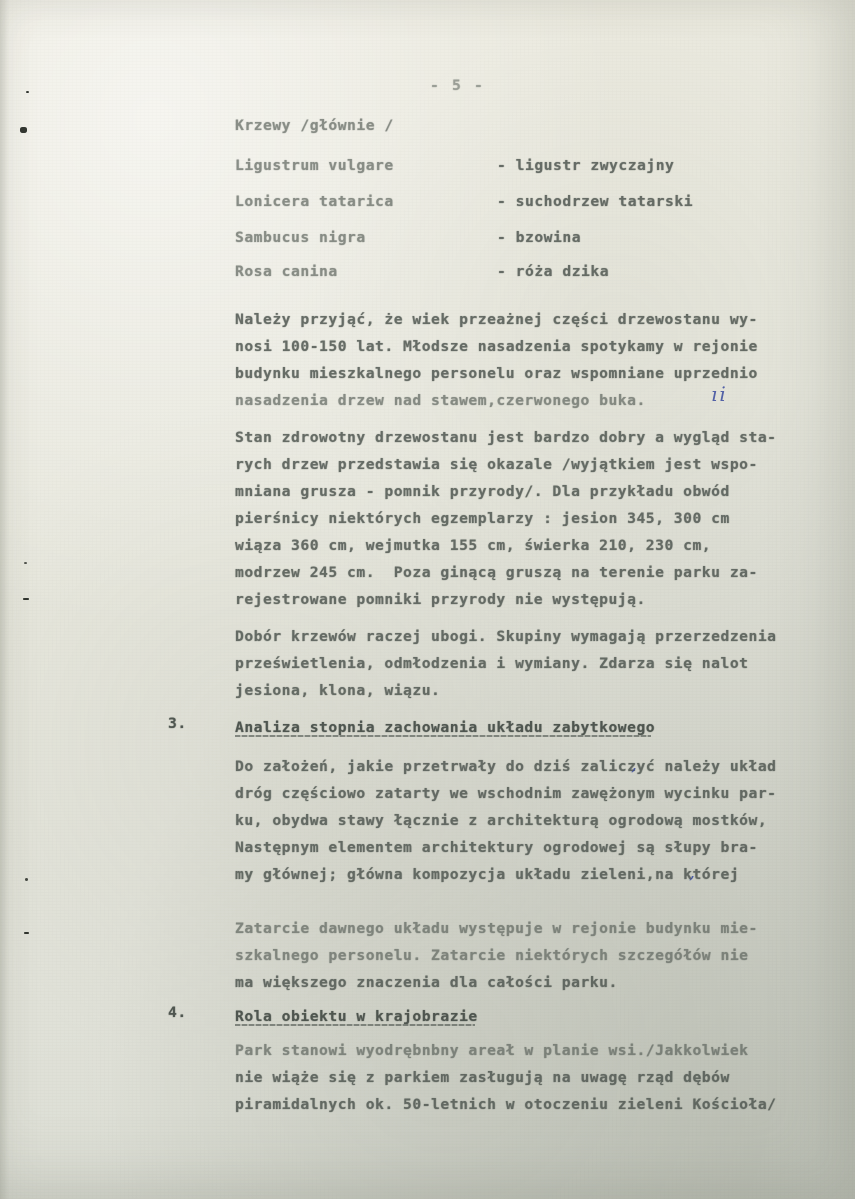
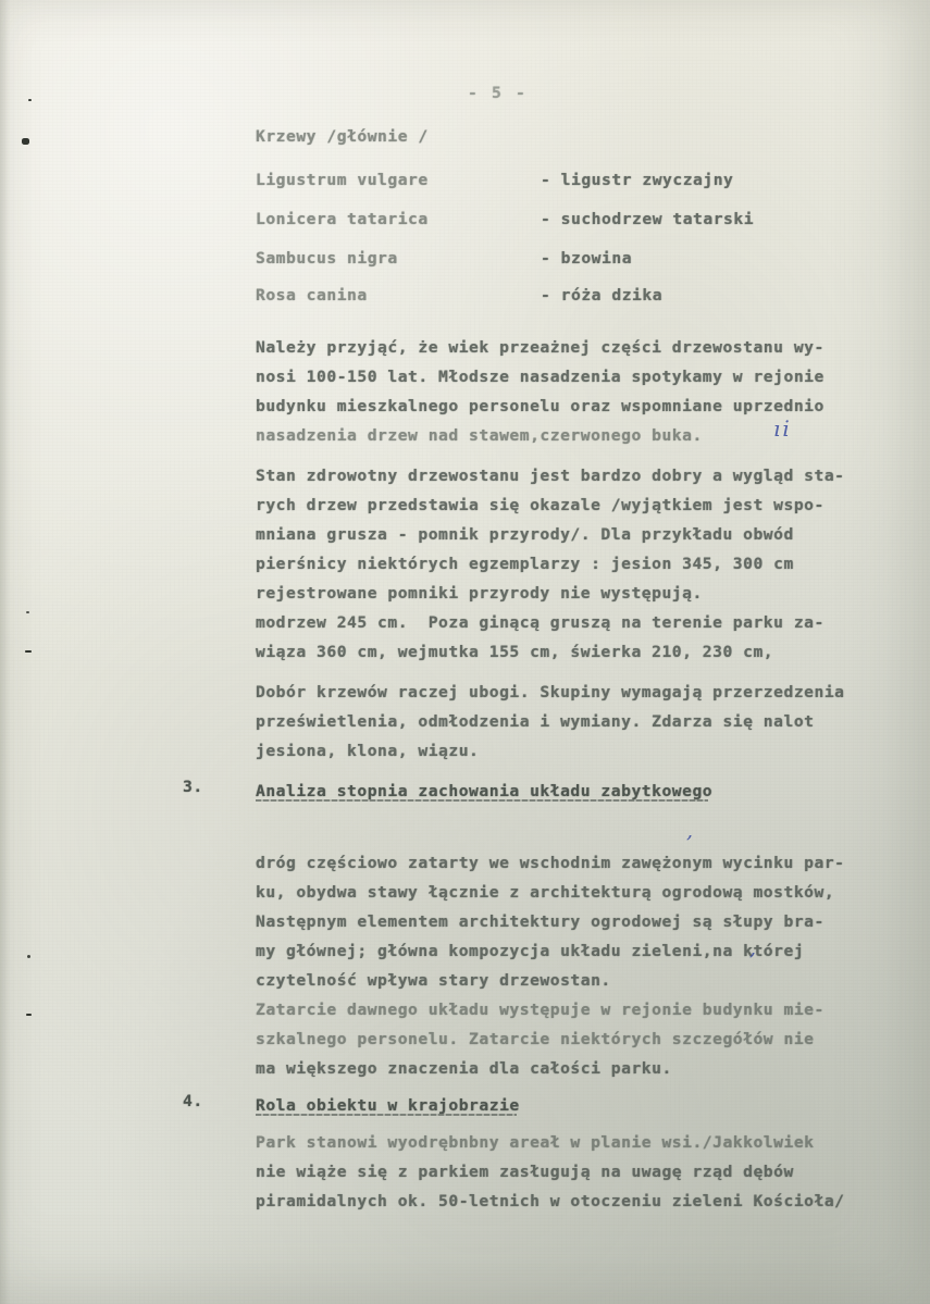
  - 5 -
  Krzewy /głównie /
  Ligustrum vulgare
  - ligustr zwyczajny
  Lonicera tatarica
  - suchodrzew tatarski
  Sambucus nigra
  - bzowina
  Rosa canina
  - róża dzika
  Należy przyjąć, że wiek przeażnej części drzewostanu wy-
  nosi 100-150 lat. Młodsze nasadzenia spotykamy w rejonie
  budynku mieszkalnego personelu oraz wspomniane uprzednio
  nasadzenia drzew nad stawem,czerwonego buka.
  Stan zdrowotny drzewostanu jest bardzo dobry a wygląd sta-
  rych drzew przedstawia się okazale /wyjątkiem jest wspo-
  mniana grusza - pomnik przyrody/. Dla przykładu obwód
  pierśnicy niektórych egzemplarzy : jesion 345, 300 cm
- wiąza 360 cm, wejmutka 155 cm, świerka 210, 230 cm,
+ rejestrowane pomniki przyrody nie występują.
  modrzew 245 cm. Poza ginącą gruszą na terenie parku za-
- rejestrowane pomniki przyrody nie występują.
+ wiąza 360 cm, wejmutka 155 cm, świerka 210, 230 cm,
  Dobór krzewów raczej ubogi. Skupiny wymagają przerzedzenia
  prześwietlenia, odmłodzenia i wymiany. Zdarza się nalot
  jesiona, klona, wiązu.
  3.
  Analiza stopnia zachowania układu zabytkowego
- Do założeń, jakie przetrwały do dziś zaliczyć należy układ
  dróg częściowo zatarty we wschodnim zawężonym wycinku par-
  ku, obydwa stawy łącznie z architekturą ogrodową mostków,
  Następnym elementem architektury ogrodowej są słupy bra-
  my głównej; główna kompozycja układu zieleni,na której
+ czytelność wpływa stary drzewostan.
  Zatarcie dawnego układu występuje w rejonie budynku mie-
  szkalnego personelu. Zatarcie niektórych szczegółów nie
  ma większego znaczenia dla całości parku.
  4.
  Rola obiektu w krajobrazie
  Park stanowi wyodrębnbny areał w planie wsi./Jakkolwiek
  nie wiąże się z parkiem zasługują na uwagę rząd dębów
  piramidalnych ok. 50-letnich w otoczeniu zieleni Kościoła/
  ıi
  ,
  ,
